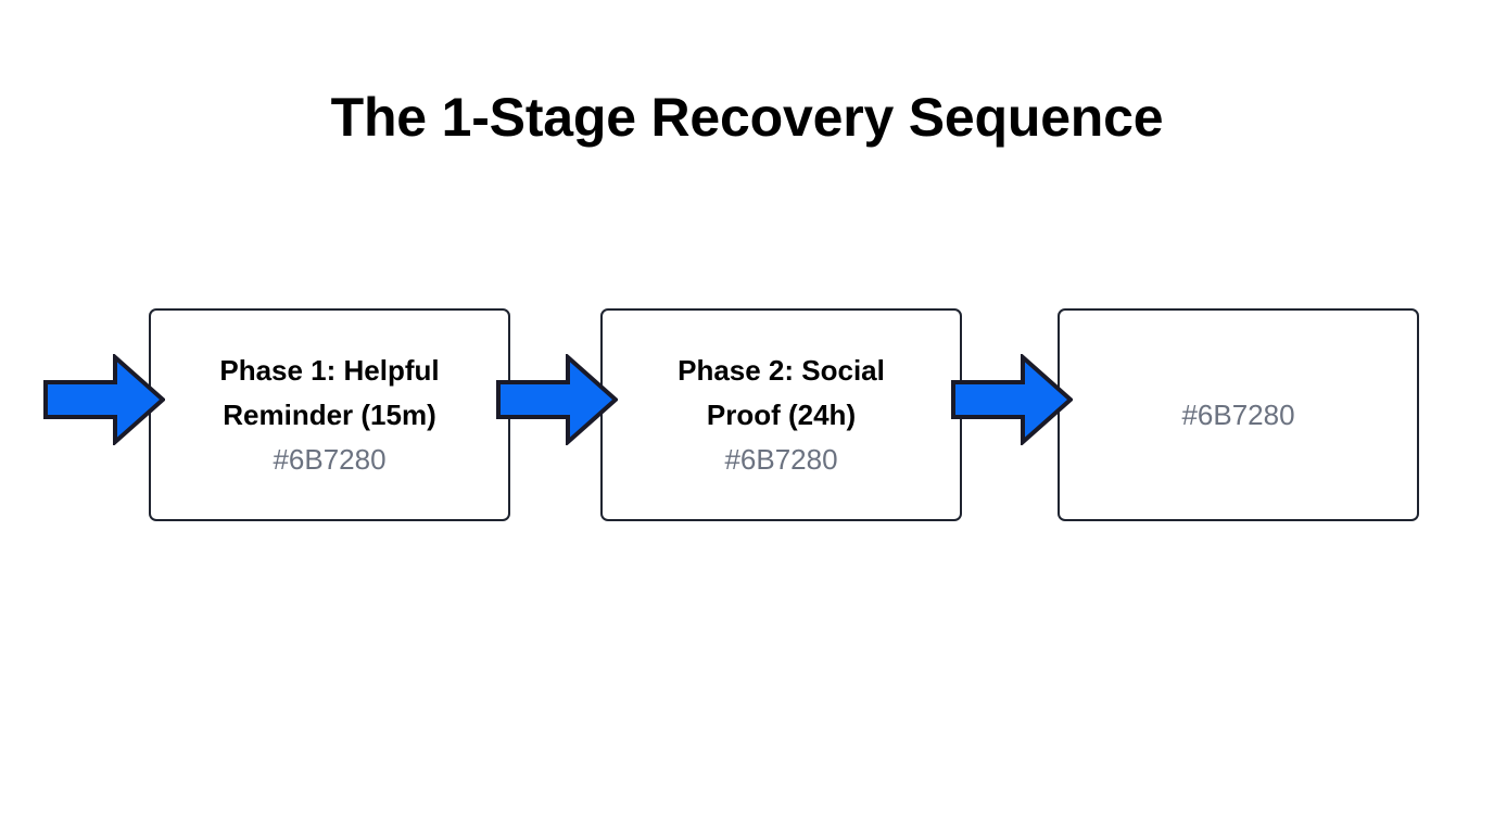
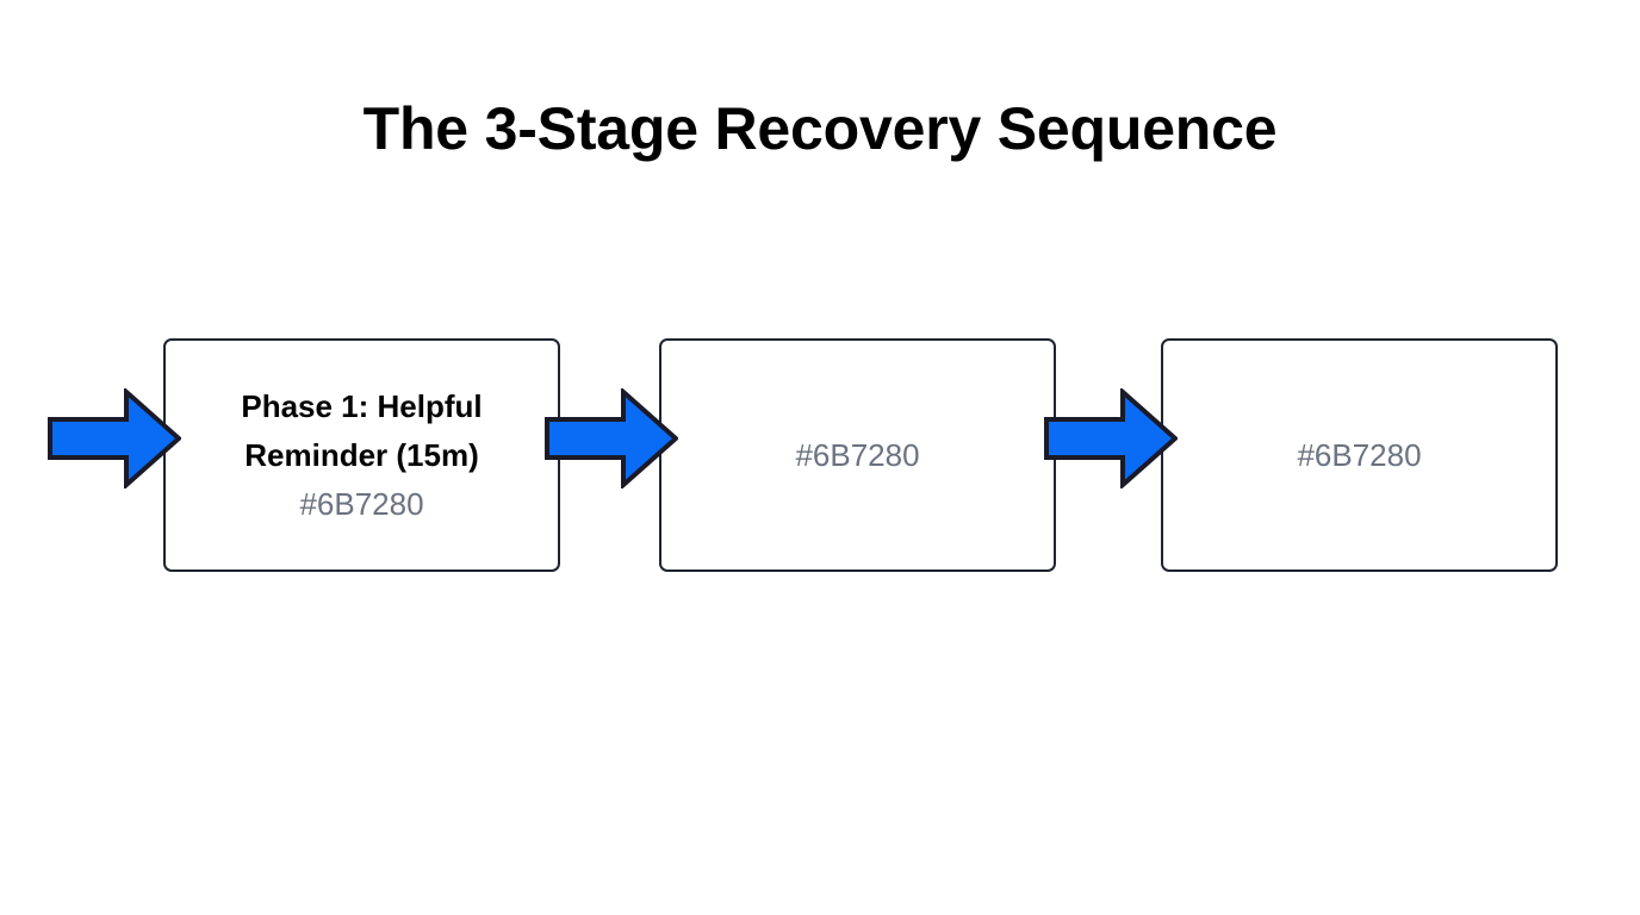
- The 1-Stage Recovery Sequence
+ The 3-Stage Recovery Sequence
  Phase 1: Helpful
  Reminder (15m)
  #6B7280
- Phase 2: Social
- Proof (24h)
  #6B7280
  #6B7280
